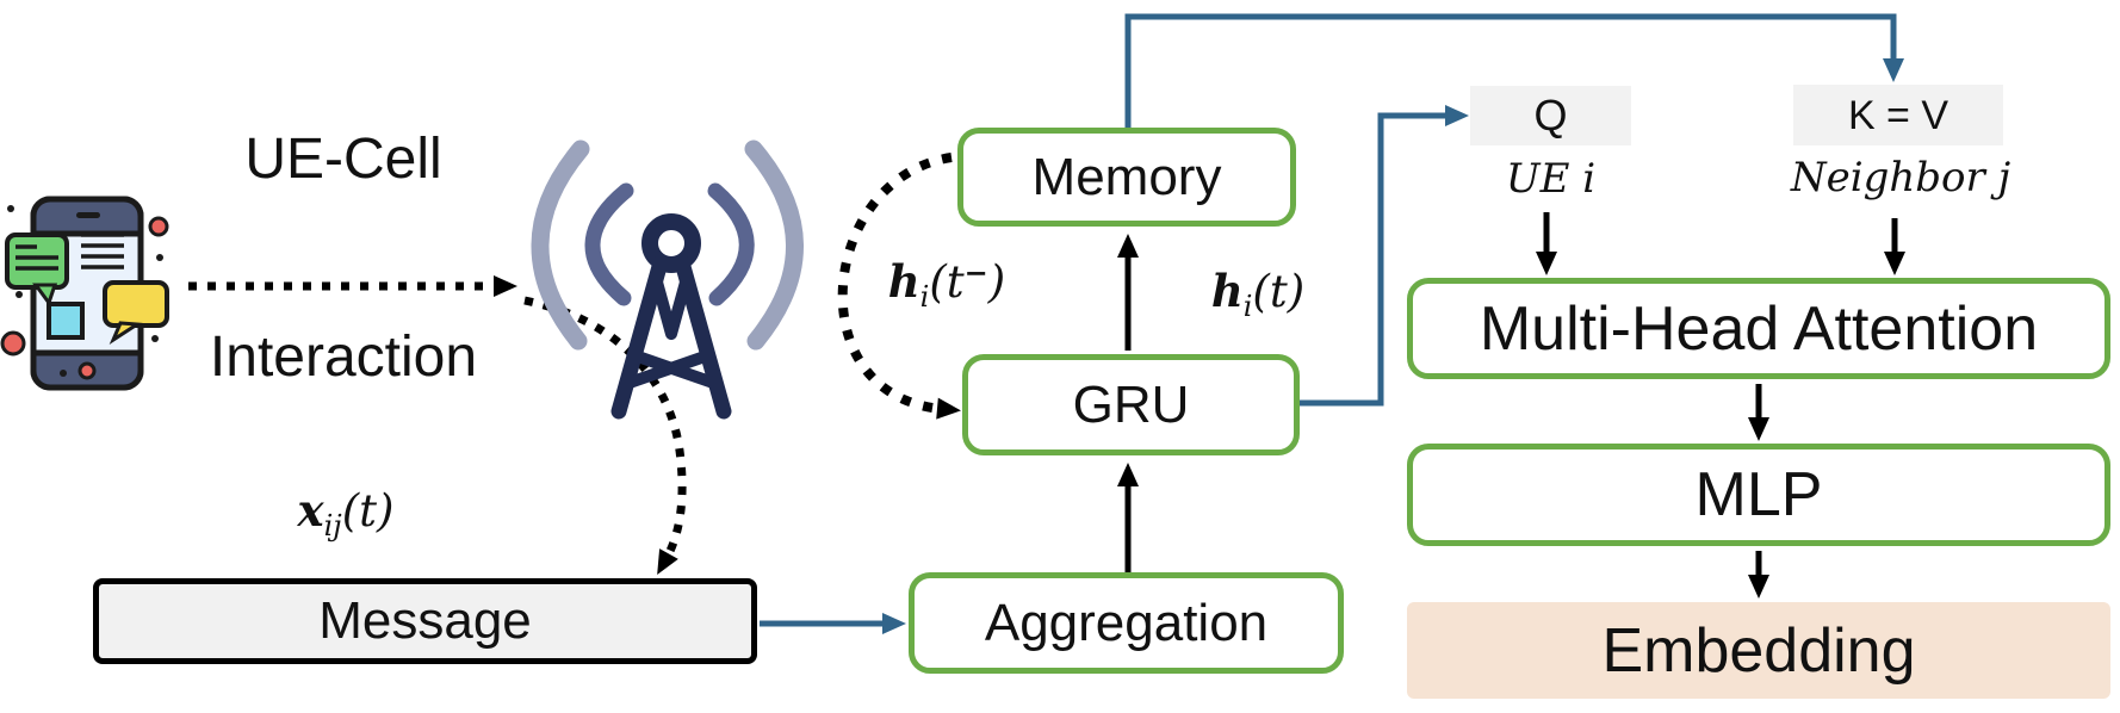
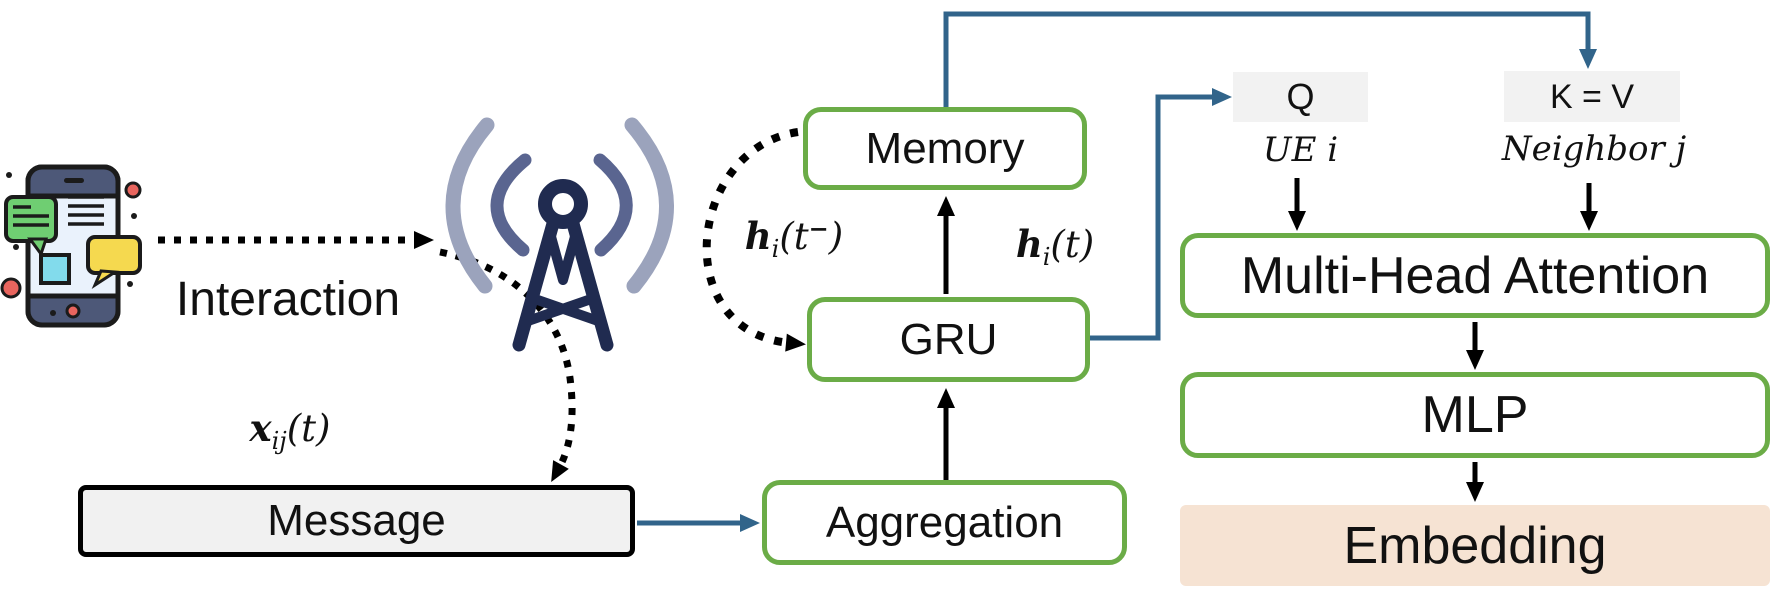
- UE-Cell
  Interaction
  Memory
  GRU
  Aggregation
  Message
  Q
  K = V
  UE i
  Neighbor j
  Multi-Head Attention
  MLP
  Embedding
  hi(t−)
  hi(t)
  xij(t)
